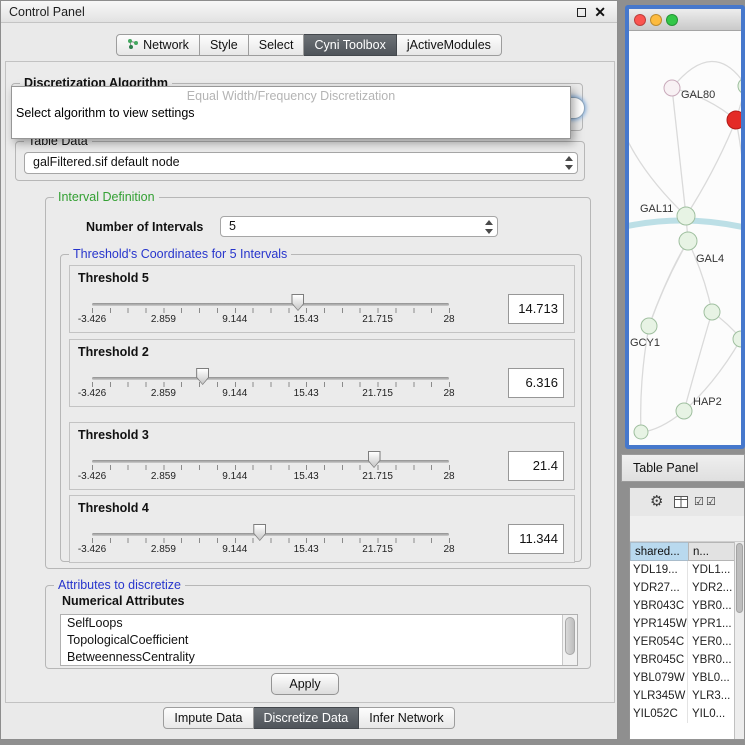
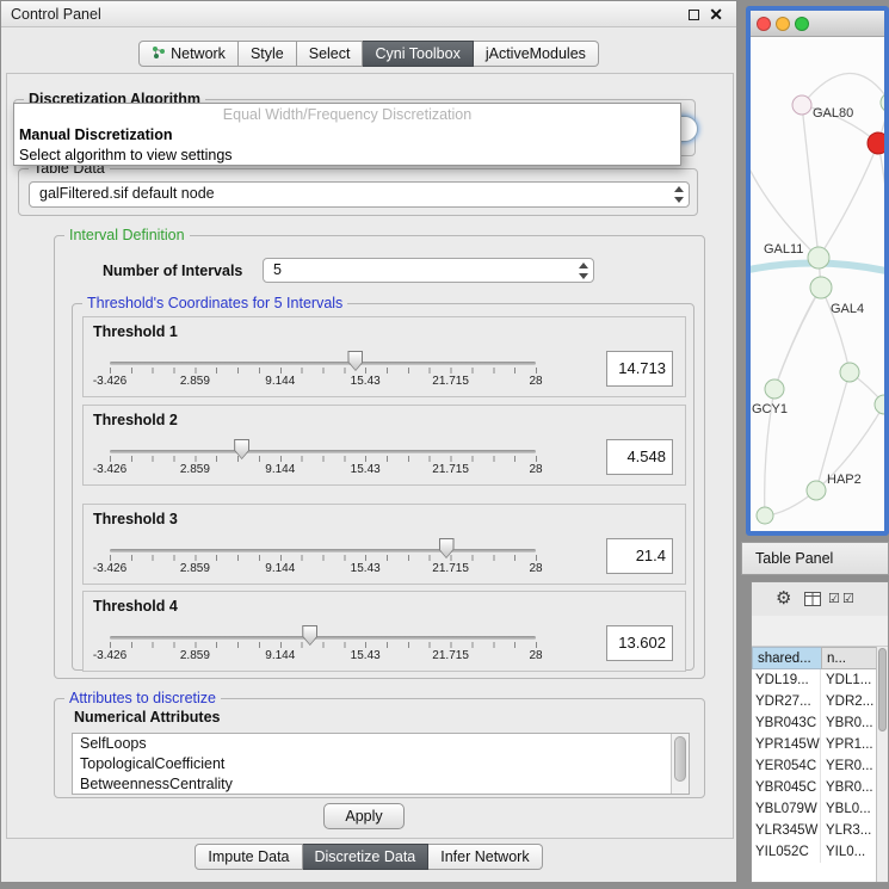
  Control Panel
  ✕
  Network
  Style
  Select
  Cyni Toolbox
  jActiveModules
  Discretization Algorithm
  Equal Width/Frequency Discretization
+ Manual Discretization
  Select algorithm to view settings
  Table Data
  galFiltered.sif default node
  Interval Definition
  Number of Intervals
  5
  Threshold's Coordinates for 5 Intervals
- Threshold 5
+ Threshold 1
  -3.426
  2.859
  9.144
  15.43
  21.715
  28
  14.713
  Threshold 2
  -3.426
  2.859
  9.144
  15.43
  21.715
  28
- 6.316
+ 4.548
  Threshold 3
  -3.426
  2.859
  9.144
  15.43
  21.715
  28
  21.4
  Threshold 4
  -3.426
  2.859
  9.144
  15.43
  21.715
  28
- 11.344
+ 13.602
  Attributes to discretize
  Numerical Attributes
  SelfLoops
  TopologicalCoefficient
  BetweennessCentrality
  Apply
  Impute Data
  Discretize Data
  Infer Network
  GAL80
  GAL11
  GAL4
  GCY1
  HAP2
  Table Panel
  ⚙
  ☑
  ☑
  shared...
  n...
  YDL19...
  YDL1...
  YDR27...
  YDR2...
  YBR043C
  YBR0...
  YPR145W
  YPR1...
  YER054C
  YER0...
  YBR045C
  YBR0...
  YBL079W
  YBL0...
  YLR345W
  YLR3...
  YIL052C
  YIL0...
